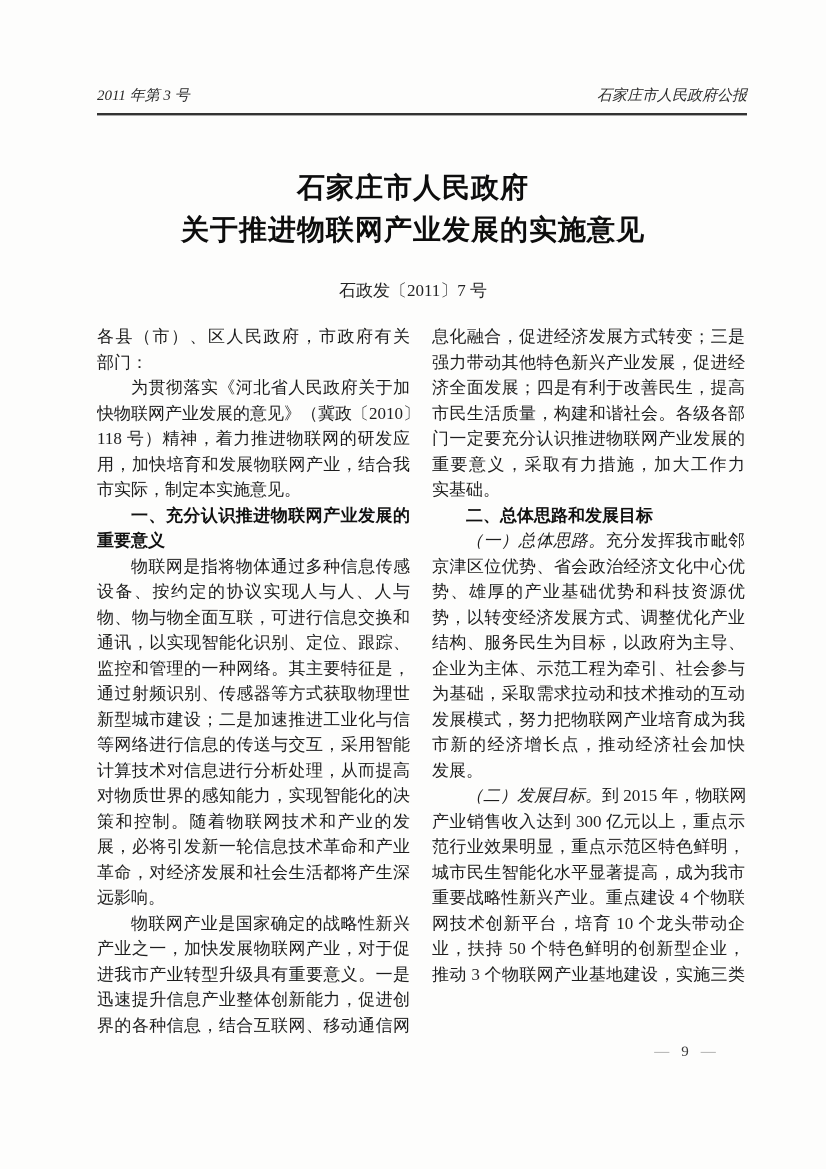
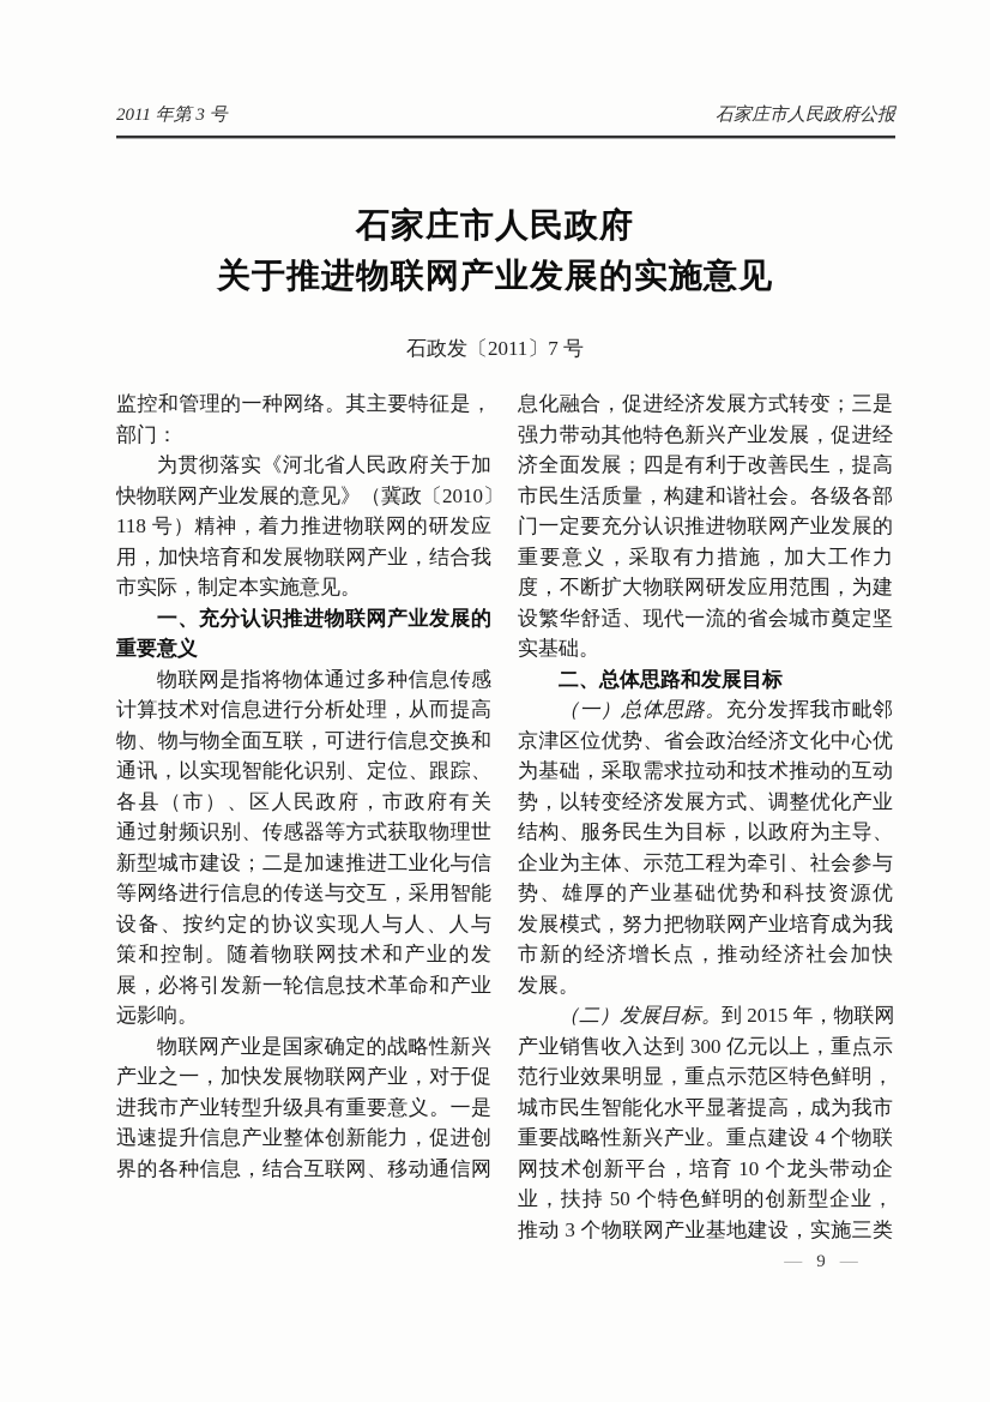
  2011 年第 3 号
  石家庄市人民政府公报
  石家庄市人民政府
  关于推进物联网产业发展的实施意见
  石政发〔2011〕7 号
- 各县（市）、区人民政府，市政府有关
+ 监控和管理的一种网络。其主要特征是，
  部门：
  为贯彻落实《河北省人民政府关于加
  快物联网产业发展的意见》（冀政〔2010
  118 号）精神，着力推进物联网的研发应
  用，加快培育和发展物联网产业，结合我
  市实际，制定本实施意见。
  一、充分认识推进物联网产业发展的
  重要意义
  物联网是指将物体通过多种信息传感
- 设备、按约定的协议实现人与人、人与
+ 计算技术对信息进行分析处理，从而提高
  物、物与物全面互联，可进行信息交换和
  通讯，以实现智能化识别、定位、跟踪、
- 监控和管理的一种网络。其主要特征是，
+ 各县（市）、区人民政府，市政府有关
  通过射频识别、传感器等方式获取物理世
  新型城市建设；二是加速推进工业化与信
  等网络进行信息的传送与交互，采用智能
- 计算技术对信息进行分析处理，从而提高
+ 设备、按约定的协议实现人与人、人与
- 对物质世界的感知能力，实现智能化的决
  策和控制。随着物联网技术和产业的发
  展，必将引发新一轮信息技术革命和产业
- 革命，对经济发展和社会生活都将产生深
  远影响。
  物联网产业是国家确定的战略性新兴
  产业之一，加快发展物联网产业，对于促
  进我市产业转型升级具有重要意义。一是
  迅速提升信息产业整体创新能力，促进创
  界的各种信息，结合互联网、移动通信网
  息化融合，促进经济发展方式转变；三是
  强力带动其他特色新兴产业发展，促进经
  济全面发展；四是有利于改善民生，提高
  市民生活质量，构建和谐社会。各级各部
  门一定要充分认识推进物联网产业发展的
  重要意义，采取有力措施，加大工作力
+ 度，不断扩大物联网研发应用范围，为建
+ 设繁华舒适、现代一流的省会城市奠定坚
  实基础。
  二、总体思路和发展目标
  （一）总体思路。充分发挥我市毗邻
  京津区位优势、省会政治经济文化中心优
- 势、雄厚的产业基础优势和科技资源优
+ 为基础，采取需求拉动和技术推动的互动
  势，以转变经济发展方式、调整优化产业
  结构、服务民生为目标，以政府为主导、
  企业为主体、示范工程为牵引、社会参与
- 为基础，采取需求拉动和技术推动的互动
+ 势、雄厚的产业基础优势和科技资源优
  发展模式，努力把物联网产业培育成为我
  市新的经济增长点，推动经济社会加快
  发展。
  （二）发展目标。到 2015 年，物联网
  产业销售收入达到 300 亿元以上，重点示
  范行业效果明显，重点示范区特色鲜明，
  城市民生智能化水平显著提高，成为我市
  重要战略性新兴产业。重点建设 4 个物联
  网技术创新平台，培育 10 个龙头带动企
  业，扶持 50 个特色鲜明的创新型企业，
  推动 3 个物联网产业基地建设，实施三类
  —
  9
  —
